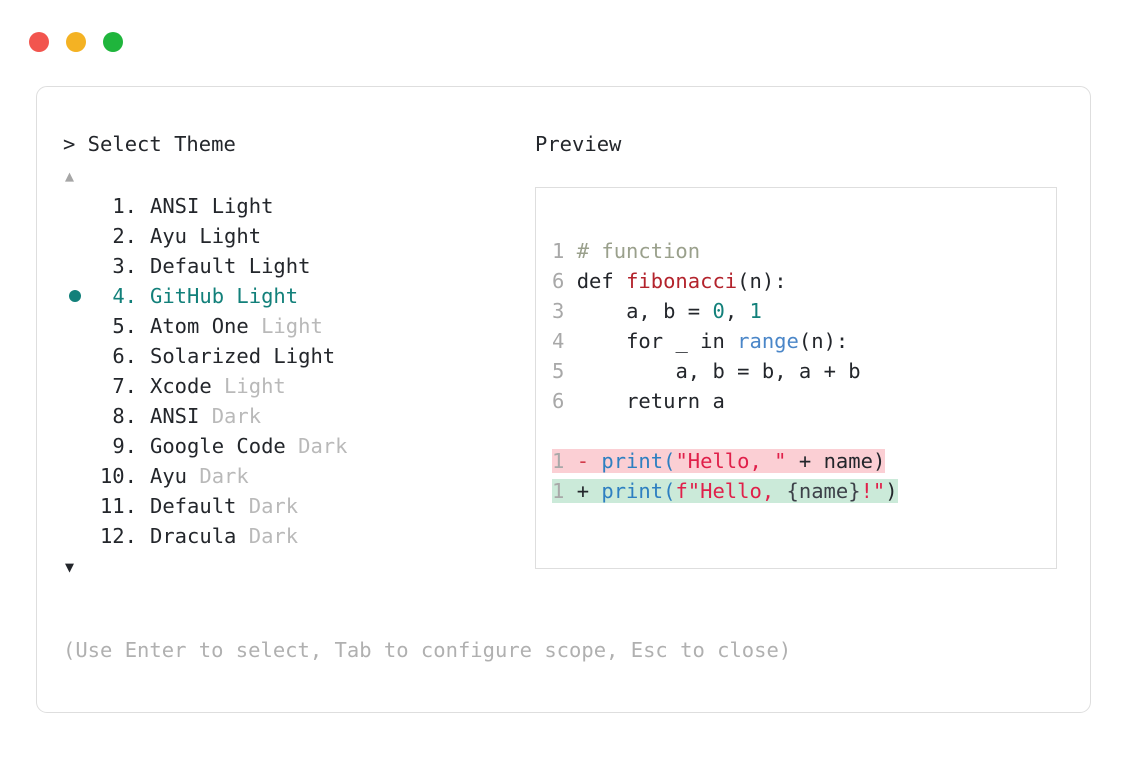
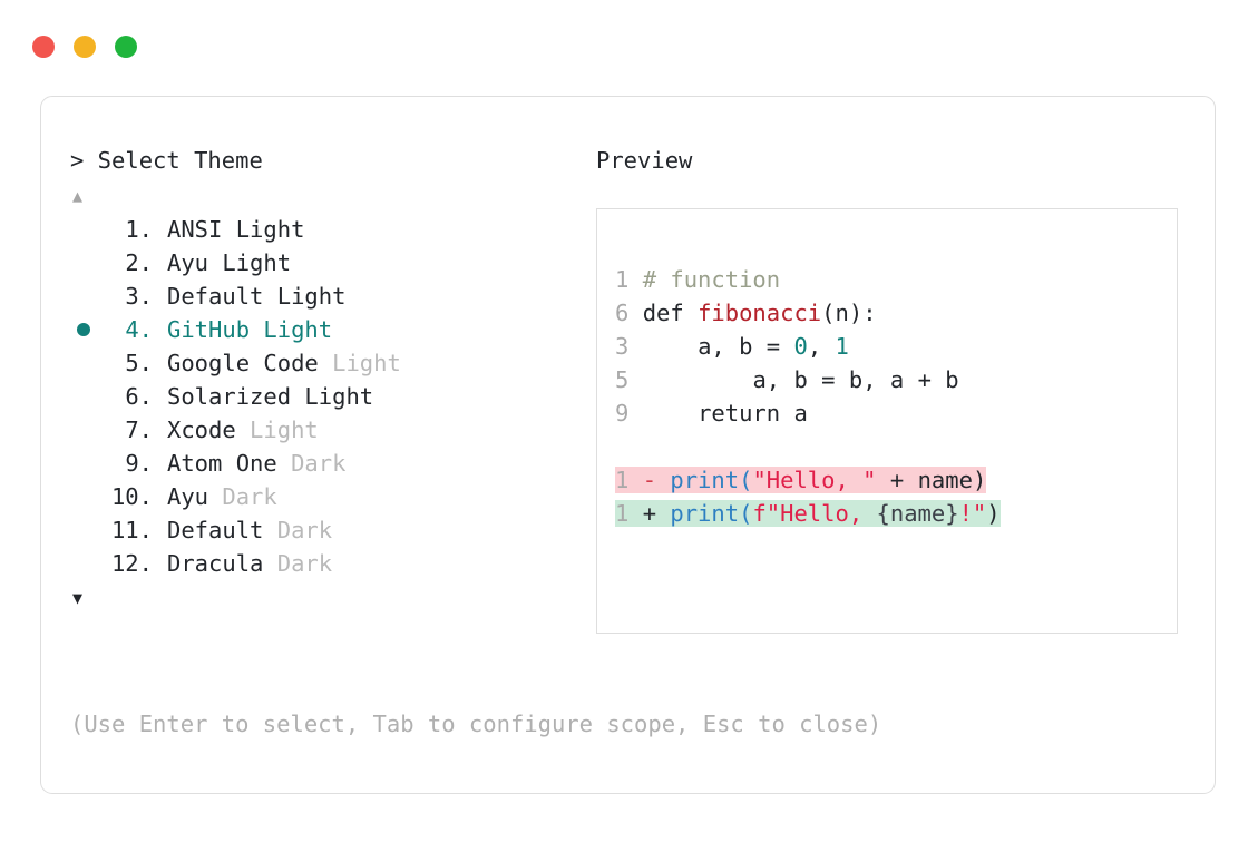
  > Select Theme
  ▲
  1.
  ANSI Light
  2.
  Ayu Light
  3.
  Default Light
  4.
  GitHub Light
  5.
- Atom One Light
+ Google Code Light
  6.
  Solarized Light
  7.
  Xcode Light
- 8.
- ANSI Dark
  9.
- Google Code Dark
+ Atom One Dark
  10.
  Ayu Dark
  11.
  Default Dark
  12.
  Dracula Dark
  ▼
  Preview
  1 # function
  6 def fibonacci(n):
  3 a, b = 0, 1
- 4 for _ in range(n):
  5 a, b = b, a + b
- 6 return a
+ 9 return a
  1 - print("Hello, " + name)
  1 + print(f"Hello, {name}!")
  (Use Enter to select, Tab to configure scope, Esc to close)
